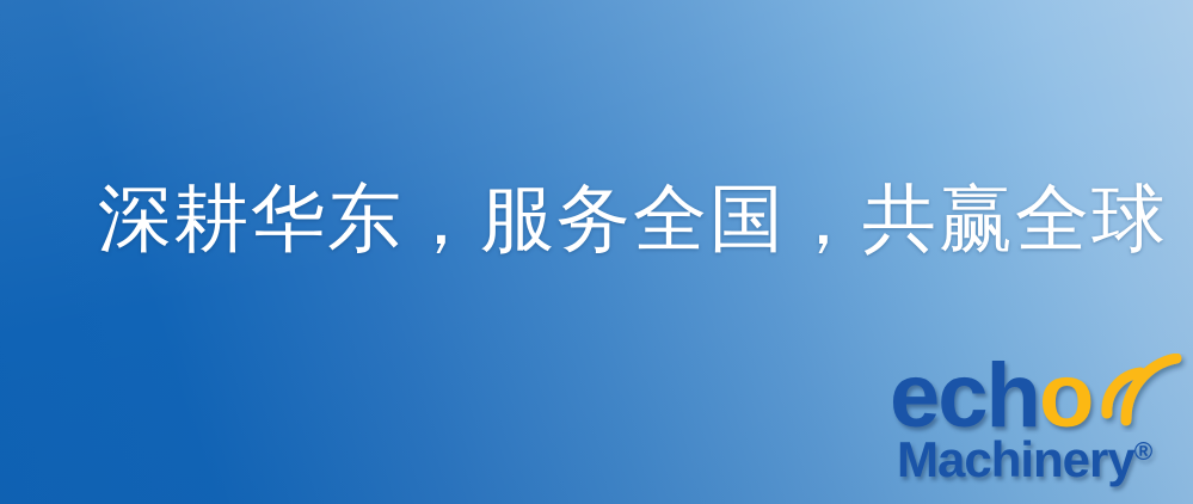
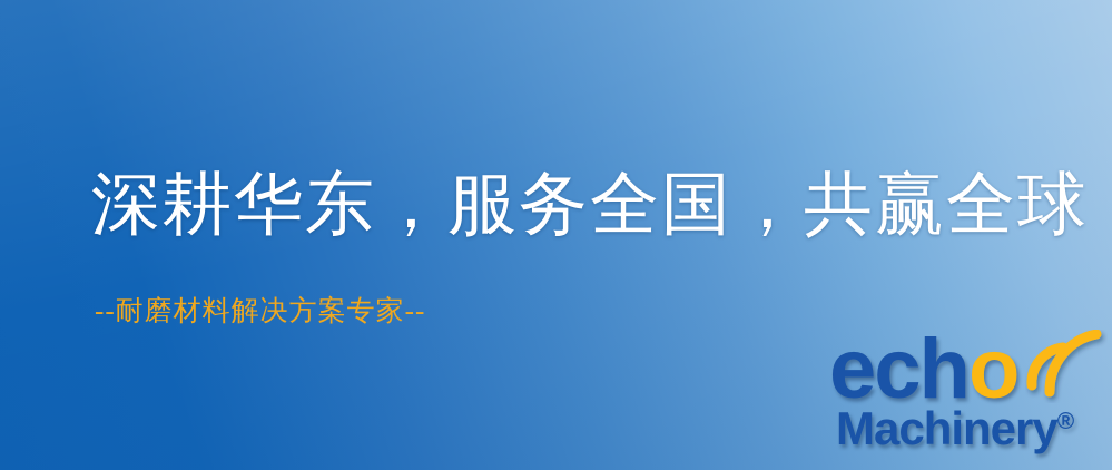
  深耕华东，服务全国，共赢全球
+ --耐磨材料解决方案专家--
  echo
  Machinery®
